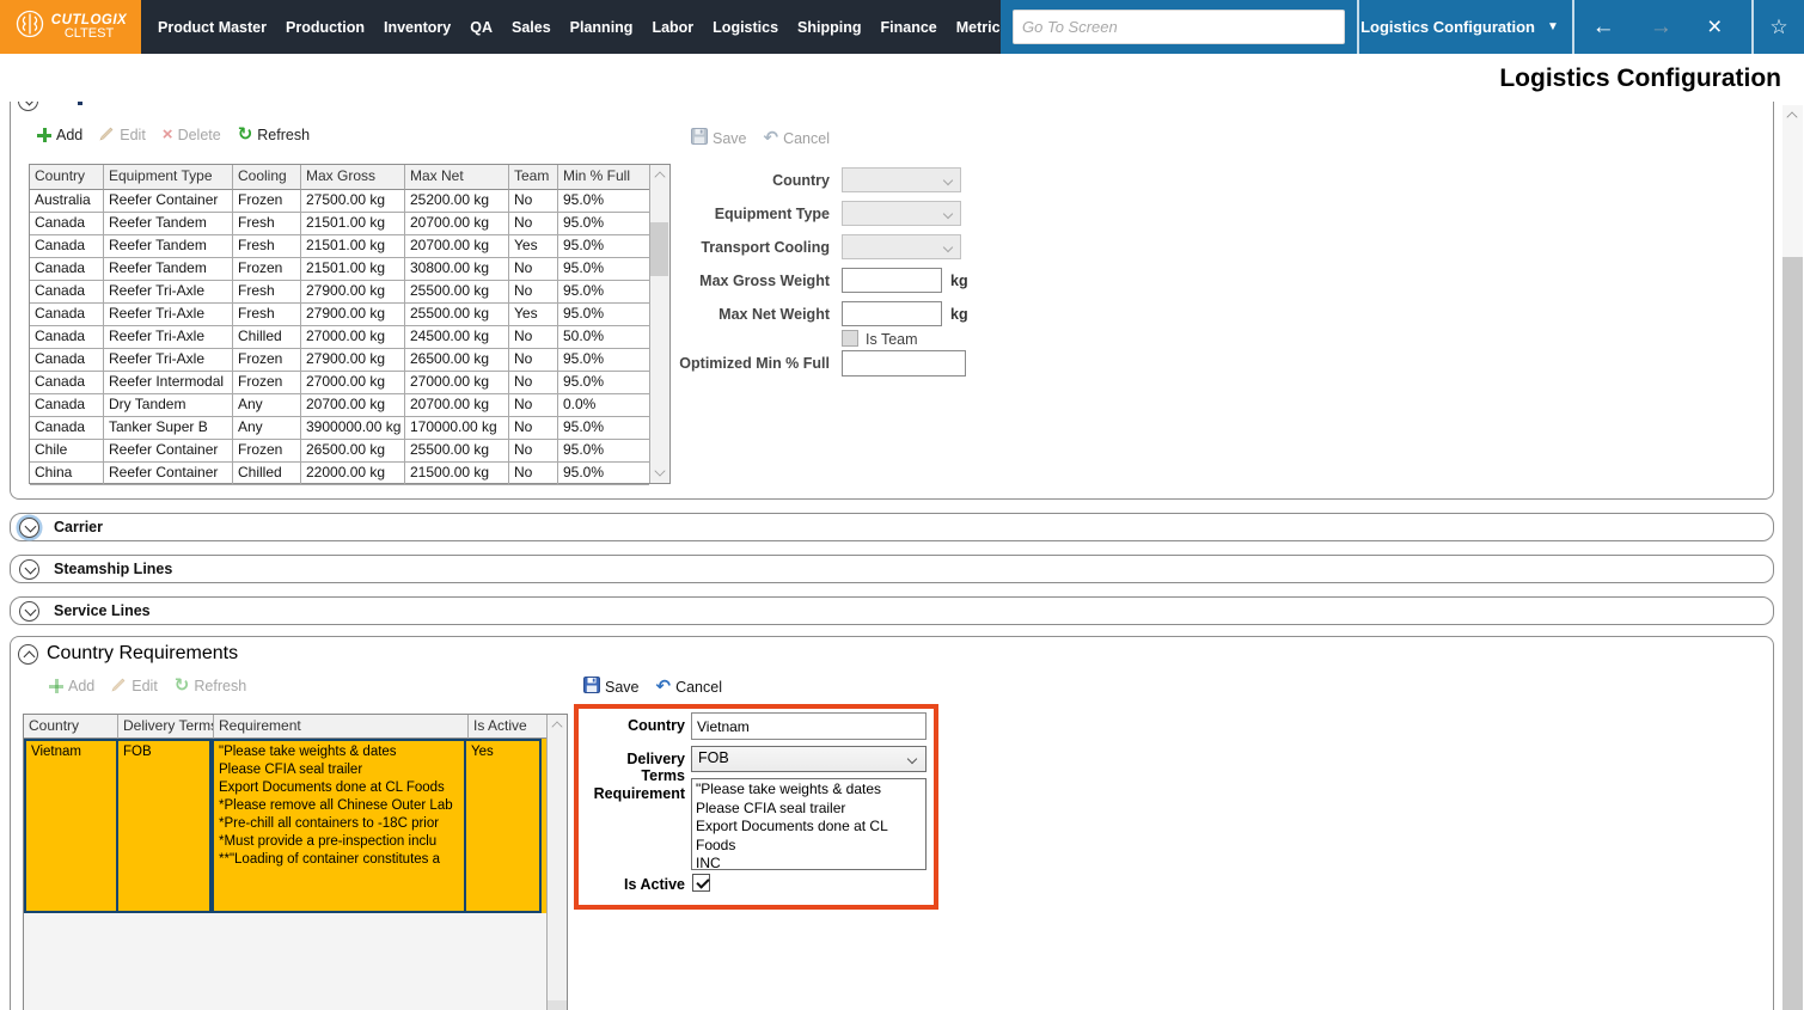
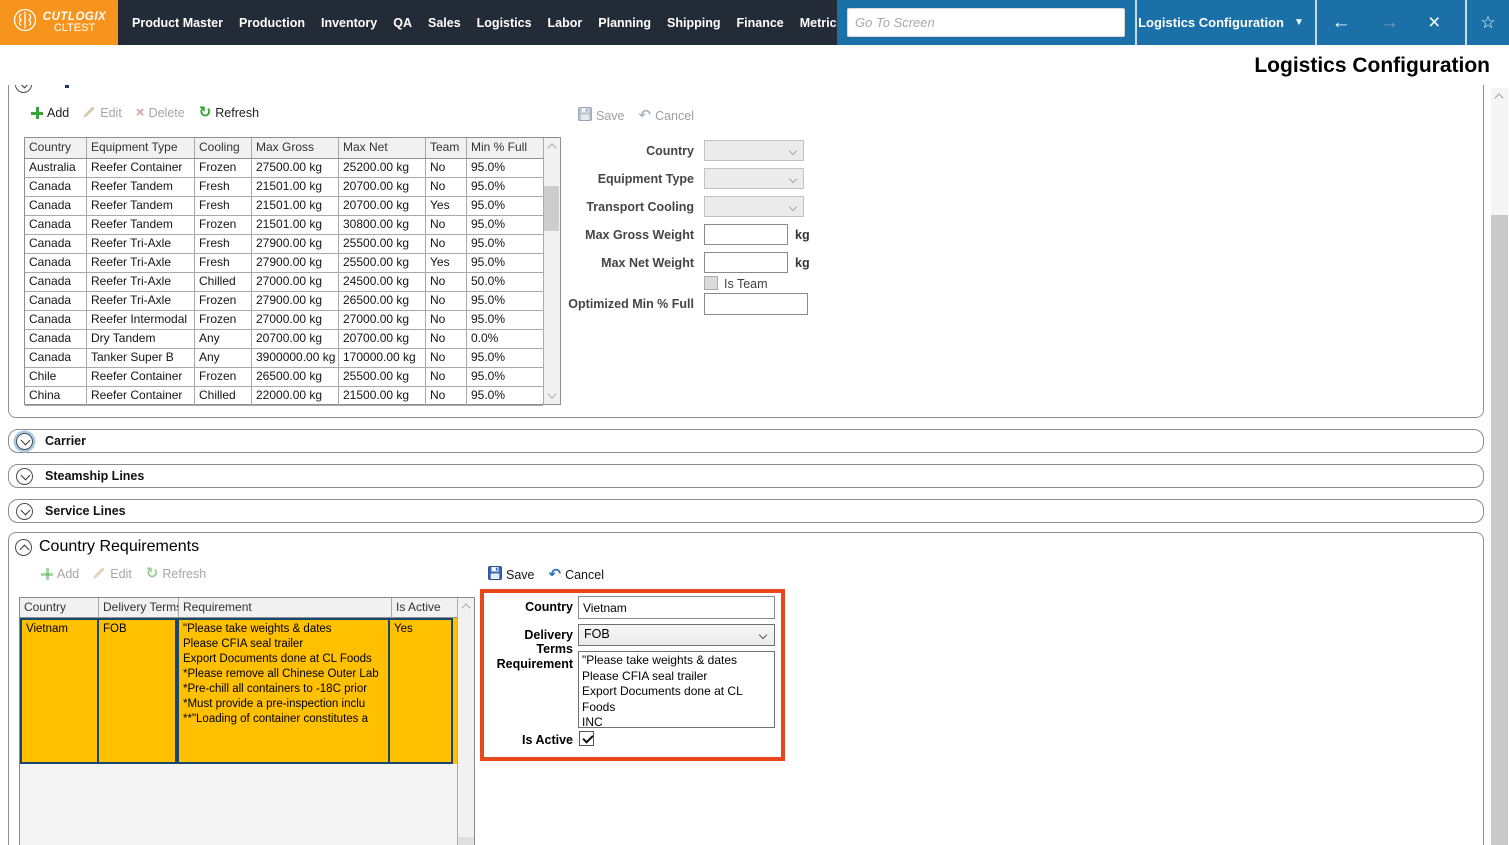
  CUTLOGIX
  CLTEST
  Product Master
  Production
  Inventory
  QA
  Sales
- Planning
+ Logistics
  Labor
- Logistics
+ Planning
  Shipping
  Finance
  Metric
  Go To Screen
  Logistics Configuration
  ▼
  ←
  →
  ×
  ☆
  Logistics Configuration
  Add
  Edit
  ×
  Delete
  ↻
  Refresh
  Country
  Equipment Type
  Cooling
  Max Gross
  Max Net
  Team
  Min % Full
  Australia
  Reefer Container
  Frozen
  27500.00 kg
  25200.00 kg
  No
  95.0%
  Canada
  Reefer Tandem
  Fresh
  21501.00 kg
  20700.00 kg
  No
  95.0%
  Canada
  Reefer Tandem
  Fresh
  21501.00 kg
  20700.00 kg
  Yes
  95.0%
  Canada
  Reefer Tandem
  Frozen
  21501.00 kg
  30800.00 kg
  No
  95.0%
  Canada
  Reefer Tri-Axle
  Fresh
  27900.00 kg
  25500.00 kg
  No
  95.0%
  Canada
  Reefer Tri-Axle
  Fresh
  27900.00 kg
  25500.00 kg
  Yes
  95.0%
  Canada
  Reefer Tri-Axle
  Chilled
  27000.00 kg
  24500.00 kg
  No
  50.0%
  Canada
  Reefer Tri-Axle
  Frozen
  27900.00 kg
  26500.00 kg
  No
  95.0%
  Canada
  Reefer Intermodal
  Frozen
  27000.00 kg
  27000.00 kg
  No
  95.0%
  Canada
  Dry Tandem
  Any
  20700.00 kg
  20700.00 kg
  No
  0.0%
  Canada
  Tanker Super B
  Any
  3900000.00 kg
  170000.00 kg
  No
  95.0%
  Chile
  Reefer Container
  Frozen
  26500.00 kg
  25500.00 kg
  No
  95.0%
  China
  Reefer Container
  Chilled
  22000.00 kg
  21500.00 kg
  No
  95.0%
  Save
  ↶
  Cancel
  Country
  Equipment Type
  Transport Cooling
  Max Gross Weight
  kg
  Max Net Weight
  kg
  Is Team
  Optimized Min % Full
  Carrier
  Steamship Lines
  Service Lines
  Country Requirements
  Add
  Edit
  ↻
  Refresh
  Country
  Delivery Term
  Requirement
  Is Active
  Vietnam
  FOB
  "Please take weights & dates
  Please CFIA seal trailer
  Export Documents done at CL Foods
  *Please remove all Chinese Outer Lab
  *Pre-chill all containers to -18C prior
  *Must provide a pre-inspection inclu
  **"Loading of container constitutes a
  Yes
  Save
  ↶
  Cancel
  Country
  Vietnam
  Delivery Terms
  FOB
  Requirement
  "Please take weights & dates
  Please CFIA seal trailer
  Is Active
